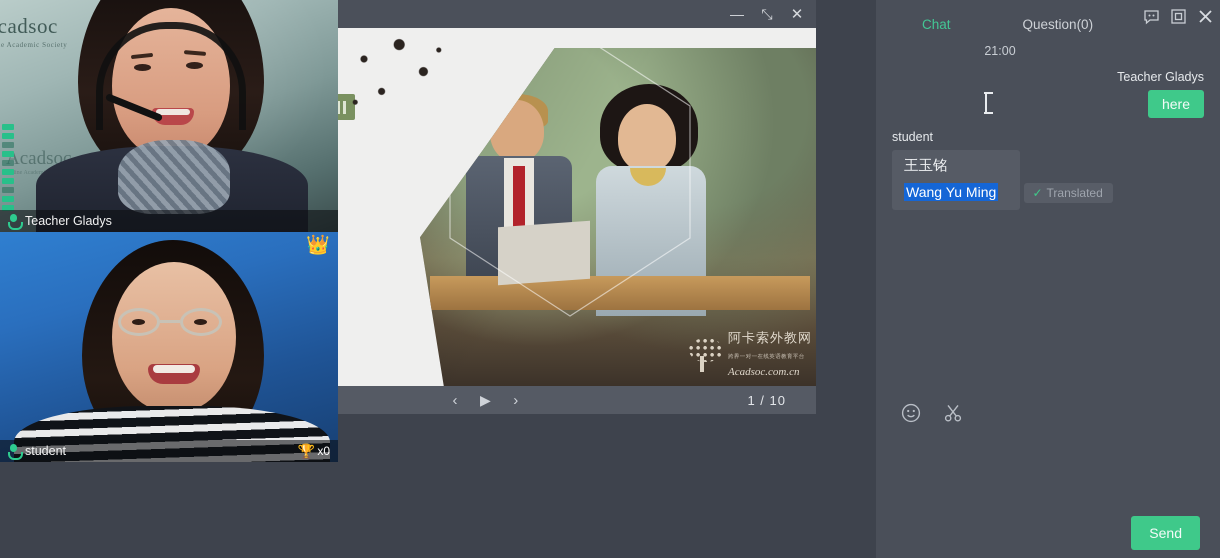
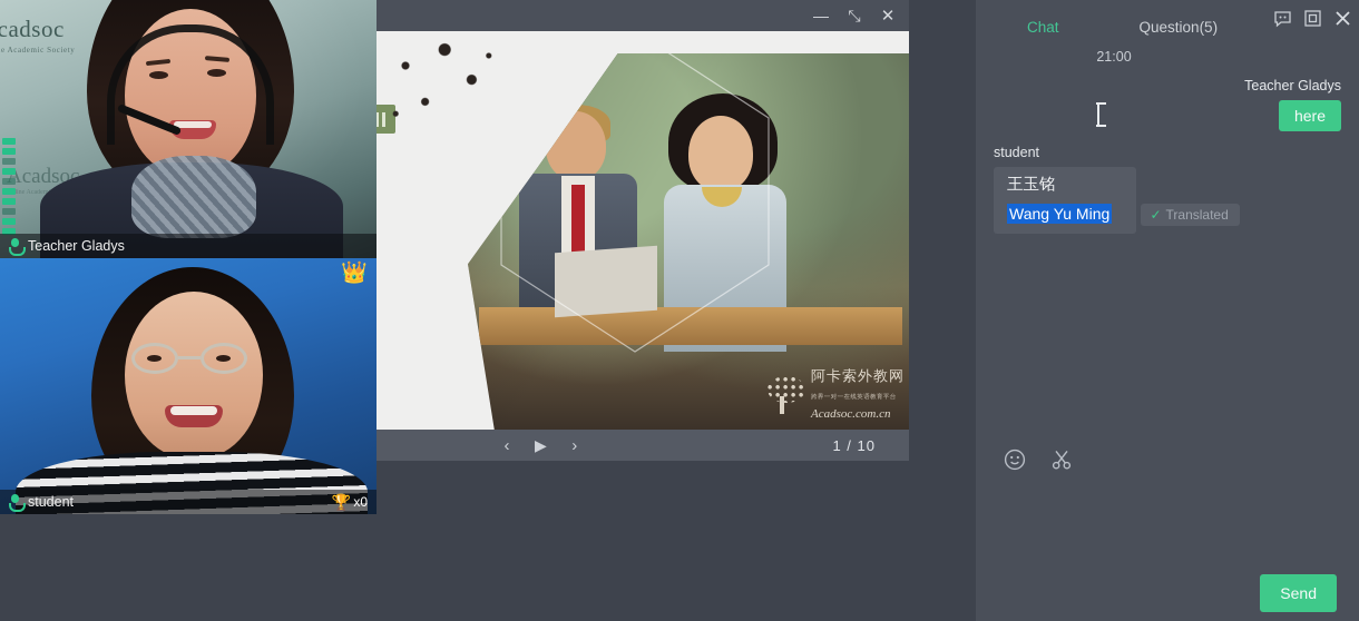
  cadsoc
  e Academic Society
  Acadso
  Teacher Gladys
  👑
  student
  🏆
  x0
  —
  ⤡
  ✕
  阿卡索外教网
  Acadsoc.com.cn
  ‹
  ▶
  ›
  1 / 10
  Chat
- Question(0)
+ Question(5)
  21:00
  Teacher Gladys
  here
  student
  王玉铭
  Wang Yu Ming ✓ Translated
  Send
